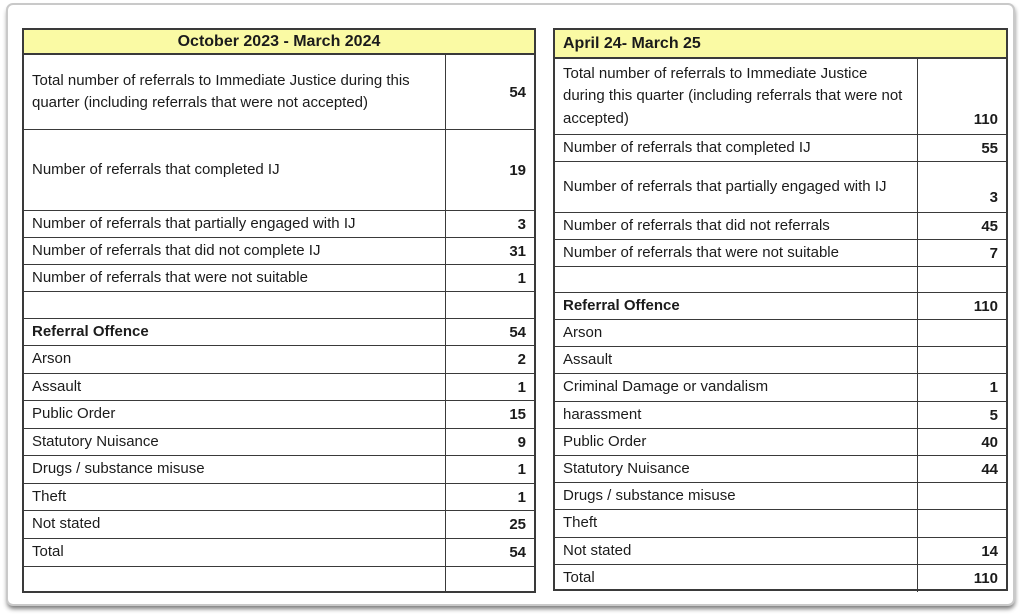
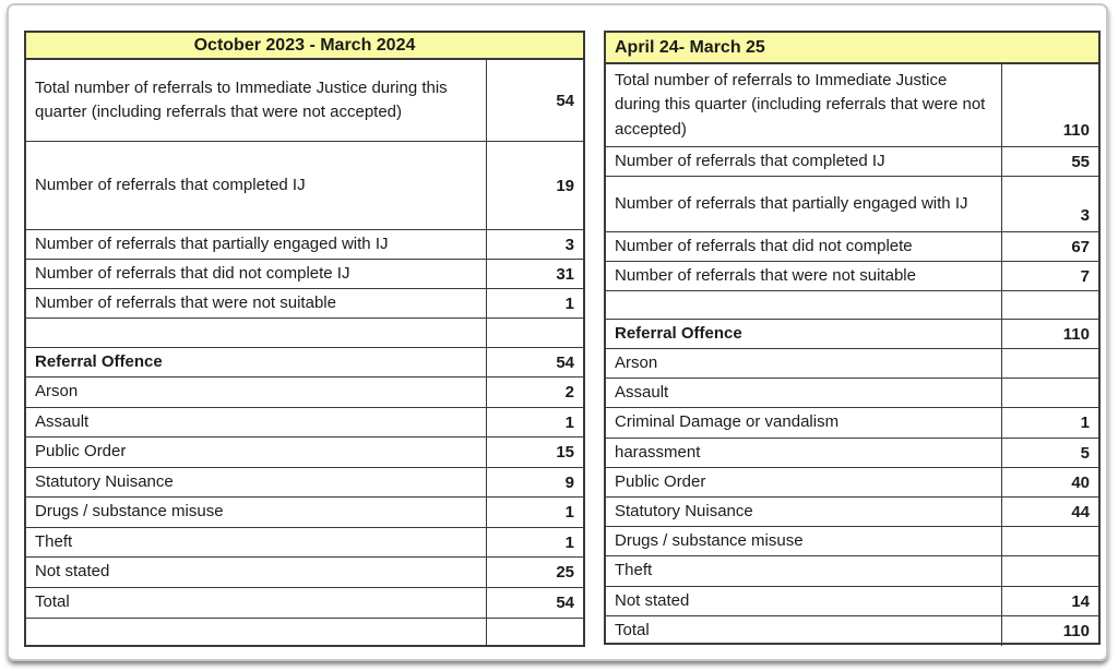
  October 2023 - March 2024
  Total number of referrals to Immediate Justice during this quarter (including referrals that were not accepted)
  54
  Number of referrals that completed IJ
  19
  Number of referrals that partially engaged with IJ
  3
  Number of referrals that did not complete IJ
  31
  Number of referrals that were not suitable
  1
  Referral Offence
  54
  Arson
  2
  Assault
  1
  Public Order
  15
  Statutory Nuisance
  9
  Drugs / substance misuse
  1
  Theft
  1
  Not stated
  25
  Total
  54
  April 24- March 25
  Total number of referrals to Immediate Justice during this quarter (including referrals that were not accepted)
  110
  Number of referrals that completed IJ
  55
  Number of referrals that partially engaged with IJ
  3
- Number of referrals that did not referrals
+ Number of referrals that did not complete
- 45
+ 67
  Number of referrals that were not suitable
  7
  Referral Offence
  110
  Arson
  Assault
  Criminal Damage or vandalism
  1
  harassment
  5
  Public Order
  40
  Statutory Nuisance
  44
  Drugs / substance misuse
  Theft
  Not stated
  14
  Total
  110
